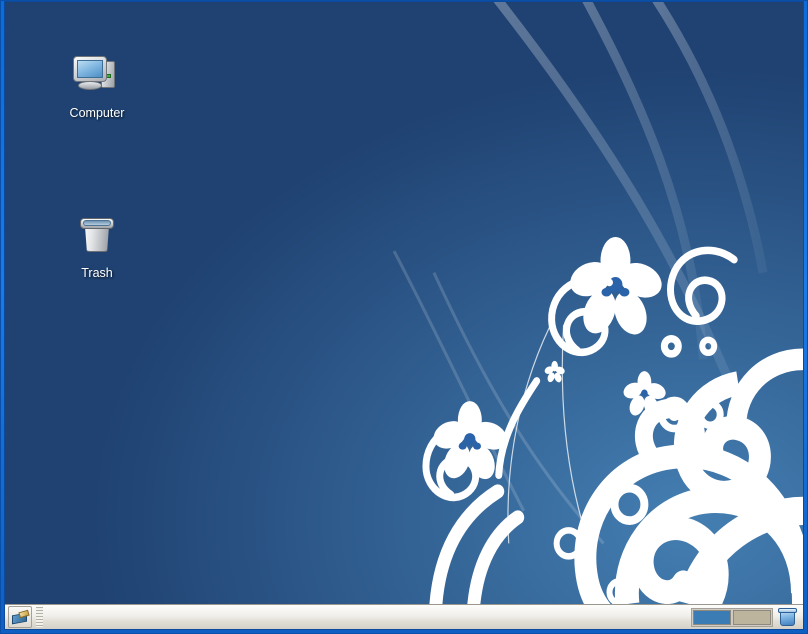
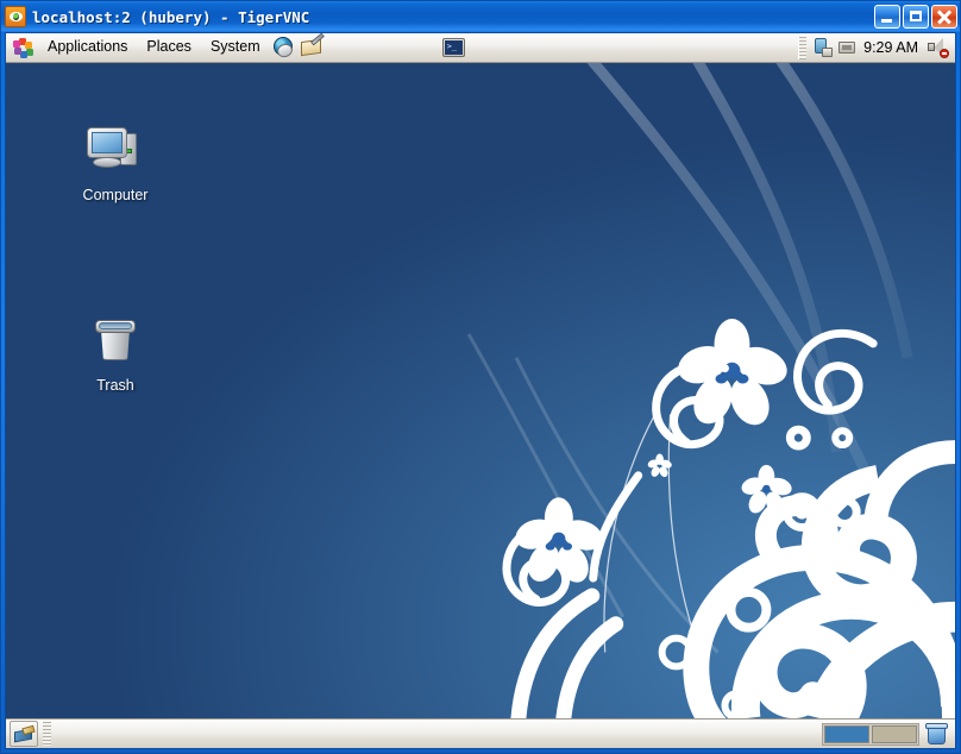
+ localhost:2 (hubery) - TigerVNC
+ Applications
+ Places
+ System
+ >_
+ 9:29 AM
  Computer
  Trash
